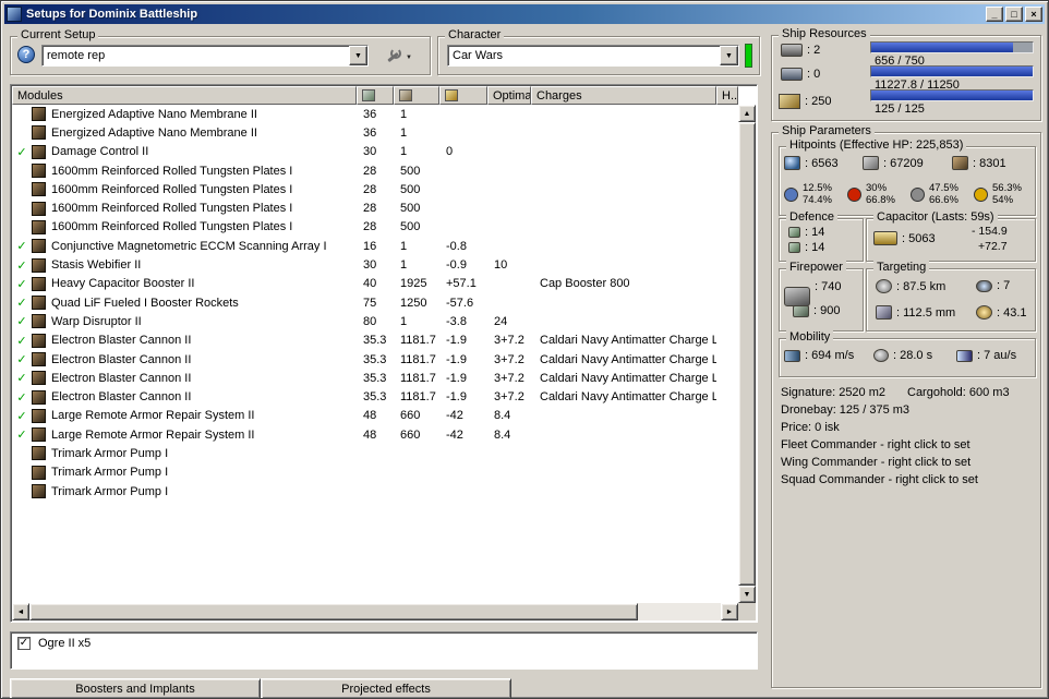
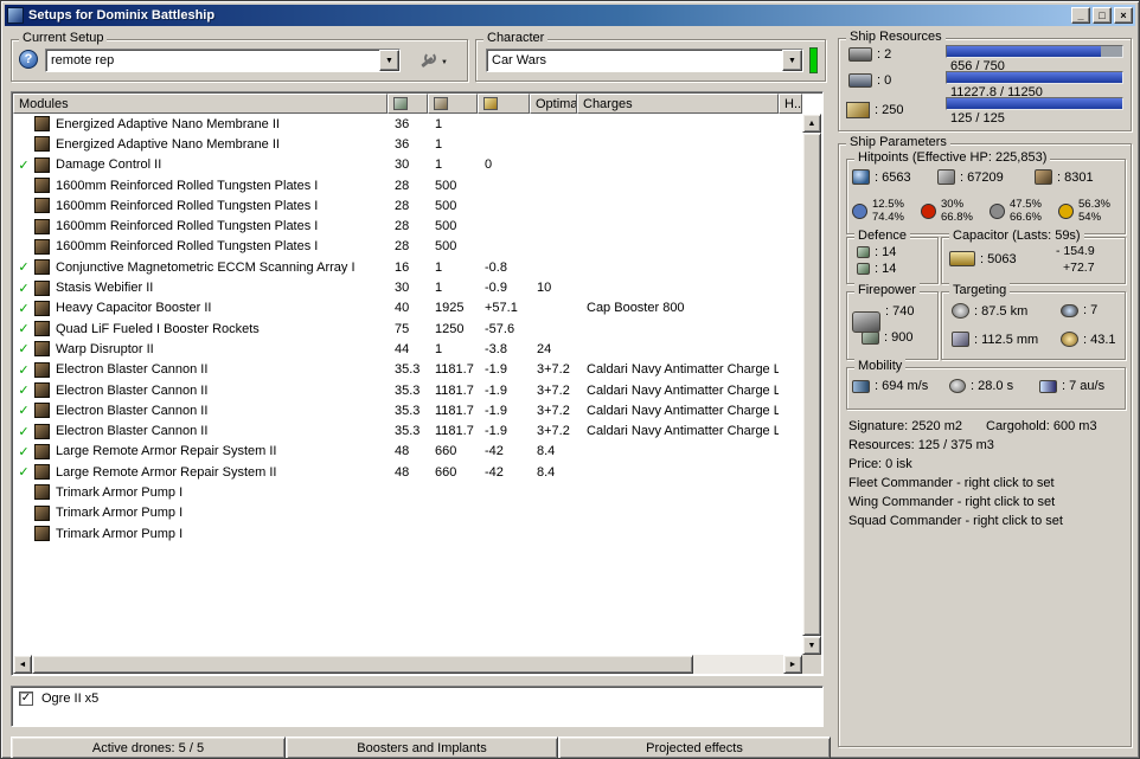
  Setups for Dominix Battleship
  _
  □
  ×
  Current Setup
  remote rep
  Character
  Car Wars
  Modules
  Optima
  Charges
  H..
  Energized Adaptive Nano Membrane II
  36
  1
  Energized Adaptive Nano Membrane II
  36
  1
  ✓
  Damage Control II
  30
  1
  0
  1600mm Reinforced Rolled Tungsten Plates I
  28
  500
  1600mm Reinforced Rolled Tungsten Plates I
  28
  500
  1600mm Reinforced Rolled Tungsten Plates I
  28
  500
  1600mm Reinforced Rolled Tungsten Plates I
  28
  500
  ✓
  Conjunctive Magnetometric ECCM Scanning Array I
  16
  1
  -0.8
  ✓
  Stasis Webifier II
  30
  1
  -0.9
  10
  ✓
  Heavy Capacitor Booster II
  40
  1925
  +57.1
  Cap Booster 800
  ✓
  Quad LiF Fueled I Booster Rockets
  75
  1250
  -57.6
  ✓
  Warp Disruptor II
- 80
+ 44
  1
  -3.8
  24
  ✓
  Electron Blaster Cannon II
  35.3
  1181.7
  -1.9
  3+7.2
  Caldari Navy Antimatter Charge L
  ✓
  Electron Blaster Cannon II
  35.3
  1181.7
  -1.9
  3+7.2
  Caldari Navy Antimatter Charge L
  ✓
  Electron Blaster Cannon II
  35.3
  1181.7
  -1.9
  3+7.2
  Caldari Navy Antimatter Charge L
  ✓
  Electron Blaster Cannon II
  35.3
  1181.7
  -1.9
  3+7.2
  Caldari Navy Antimatter Charge L
  ✓
  Large Remote Armor Repair System II
  48
  660
  -42
  8.4
  ✓
  Large Remote Armor Repair System II
  48
  660
  -42
  8.4
  Trimark Armor Pump I
  Trimark Armor Pump I
  Trimark Armor Pump I
  Ogre II x5
+ Active drones: 5 / 5
  Boosters and Implants
  Projected effects
  Ship Resources
  : 2
  : 0
  : 250
  656 / 750
  11227.8 / 11250
  125 / 125
  Ship Parameters
  Hitpoints (Effective HP: 225,853)
  : 6563
  : 67209
  : 8301
  12.5%
  74.4%
  30%
  66.8%
  47.5%
  66.6%
  56.3%
  54%
  Defence
  : 14
  : 14
  Capacitor (Lasts: 59s)
  : 5063
  - 154.9
  +72.7
  Firepower
  : 740
  : 900
  Targeting
  : 87.5 km
  : 7
  : 112.5 mm
  : 43.1
  Mobility
  : 694 m/s
  : 28.0 s
  : 7 au/s
  Signature: 2520 m2
  Cargohold: 600 m3
- Dronebay: 125 / 375 m3
+ Resources: 125 / 375 m3
  Price: 0 isk
  Fleet Commander - right click to set
  Wing Commander - right click to set
  Squad Commander - right click to set
